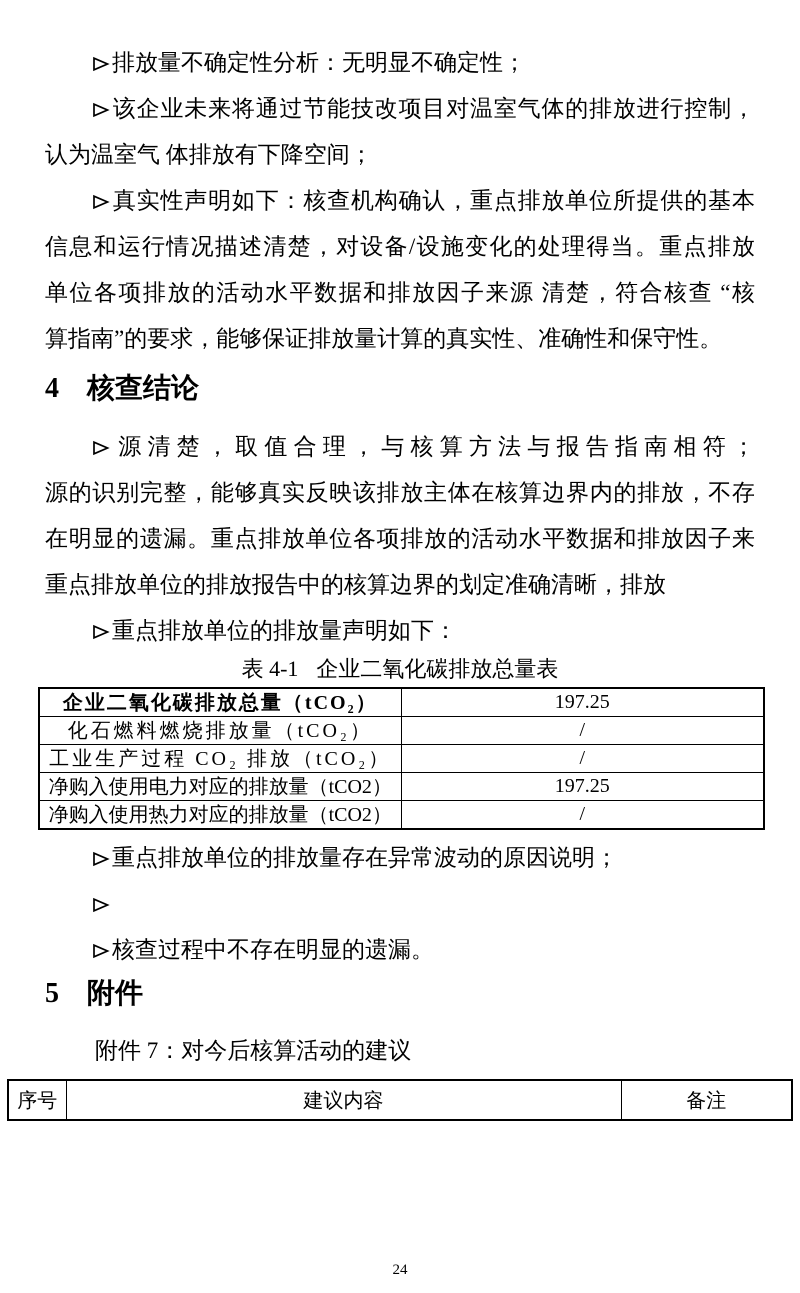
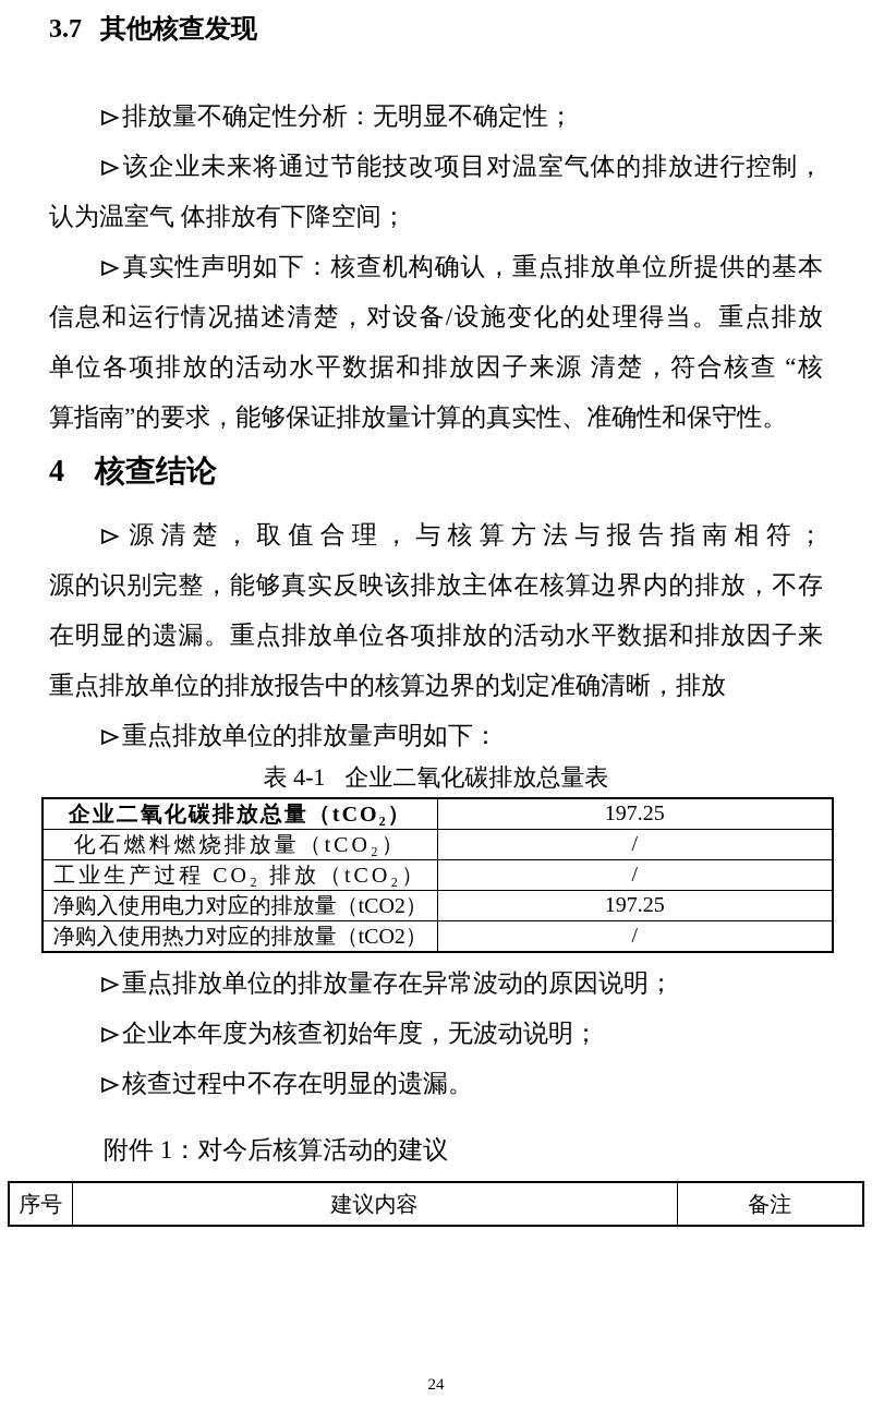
+ 3.7 其他核查发现
  排放量不确定性分析：无明显不确定性；
  该企业未来将通过节能技改项目对温室气体的排放进行控制，
  认为温室气 体排放有下降空间；
  真实性声明如下：核查机构确认，重点排放单位所提供的基本
  信息和运行情况描述清楚，对设备/设施变化的处理得当。重点排放
  单位各项排放的活动水平数据和排放因子来源 清楚，符合核查 “核
  算指南”的要求，能够保证排放量计算的真实性、准确性和保守性。
  4 核查结论
  源清楚，取值合理，与核算方法与报告指南相符；
  源的识别完整，能够真实反映该排放主体在核算边界内的排放，不存
  在明显的遗漏。重点排放单位各项排放的活动水平数据和排放因子来
  重点排放单位的排放报告中的核算边界的划定准确清晰，排放
  重点排放单位的排放量声明如下：
  表 4-1 企业二氧化碳排放总量表
  企业二氧化碳排放总量（tCO₂）	197.25
  化石燃料燃烧排放量（tCO₂）	/
  工业生产过程 CO₂ 排放（tCO₂）	/
  净购入使用电力对应的排放量（tCO2）	197.25
  净购入使用热力对应的排放量（tCO2）	/
  重点排放单位的排放量存在异常波动的原因说明；
+ 企业本年度为核查初始年度，无波动说明；
  核查过程中不存在明显的遗漏。
- 5 附件
- 附件 7：对今后核算活动的建议
+ 附件 1：对今后核算活动的建议
  序号	建议内容	备注
  24
